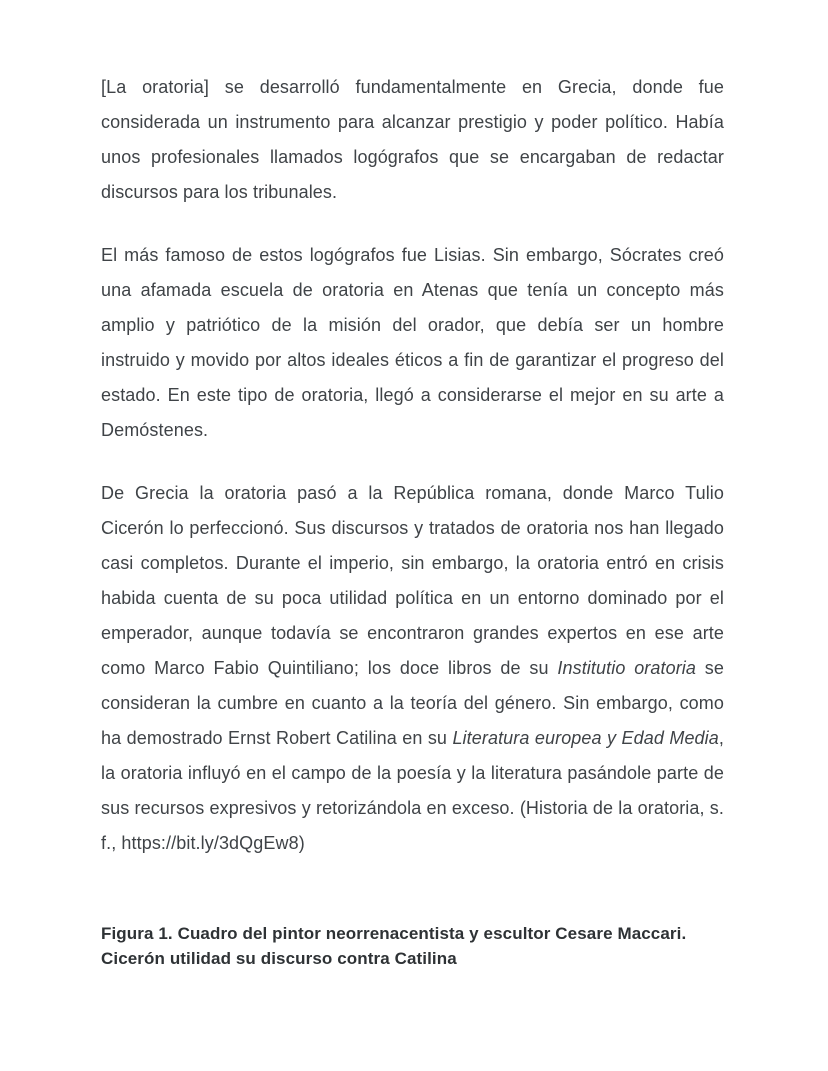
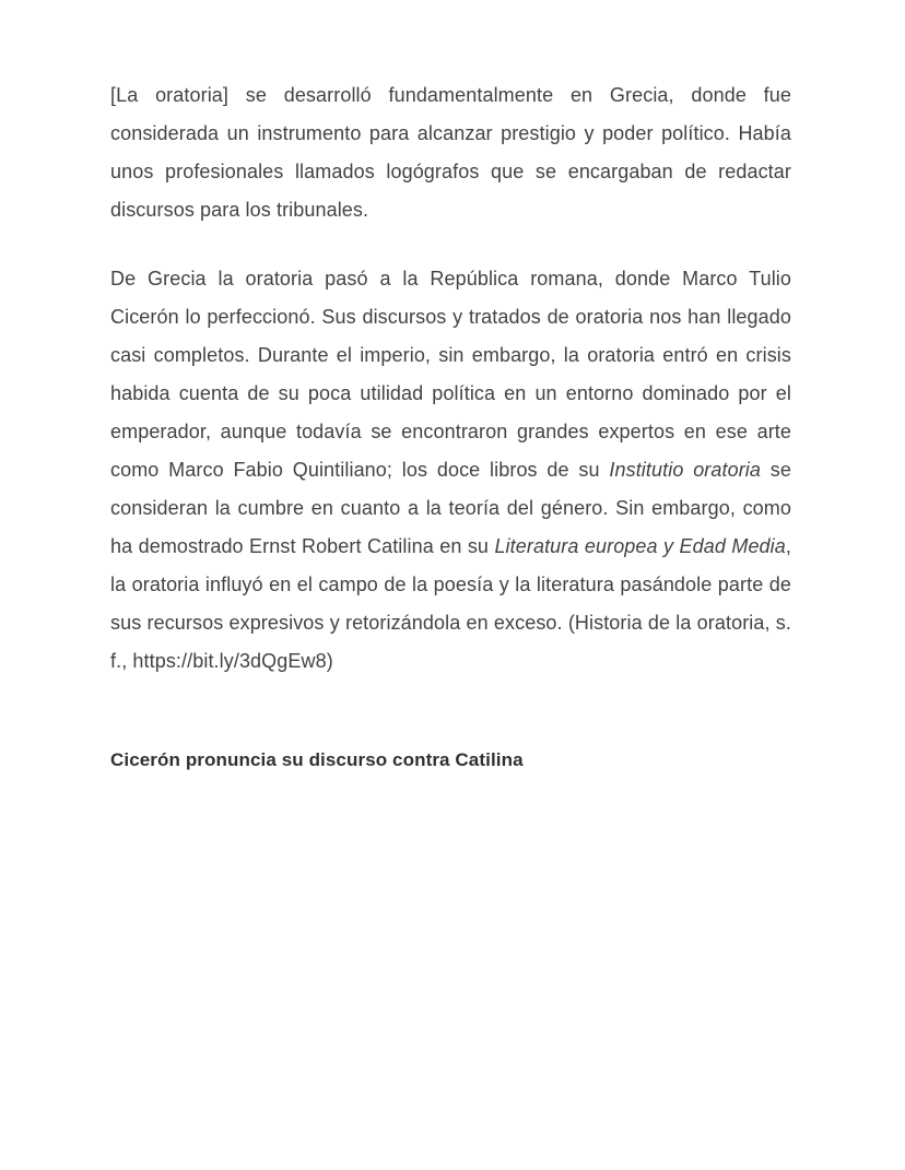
  [La oratoria] se desarrolló fundamentalmente en Grecia, donde fue considerada un instrumento para alcanzar prestigio y poder político. Había unos profesionales llamados logógrafos que se encargaban de redactar discursos para los tribunales.
- El más famoso de estos logógrafos fue Lisias. Sin embargo, Sócrates creó una afamada escuela de oratoria en Atenas que tenía un concepto más amplio y patriótico de la misión del orador, que debía ser un hombre instruido y movido por altos ideales éticos a fin de garantizar el progreso del estado. En este tipo de oratoria, llegó a considerarse el mejor en su arte a Demóstenes.
  De Grecia la oratoria pasó a la República romana, donde Marco Tulio Cicerón lo perfeccionó. Sus discursos y tratados de oratoria nos han llegado casi completos. Durante el imperio, sin embargo, la oratoria entró en crisis habida cuenta de su poca utilidad política en un entorno dominado por el emperador, aunque todavía se encontraron grandes expertos en ese arte como Marco Fabio Quintiliano; los doce libros de su Institutio oratoria se consideran la cumbre en cuanto a la teoría del género. Sin embargo, como ha demostrado Ernst Robert Catilina en su Literatura europea y Edad Media, la oratoria influyó en el campo de la poesía y la literatura pasándole parte de sus recursos expresivos y retorizándola en exceso. (Historia de la oratoria, s. f., https://bit.ly/3dQgEw8)
- Figura 1. Cuadro del pintor neorrenacentista y escultor Cesare Maccari.
- Cicerón utilidad su discurso contra Catilina
+ Cicerón pronuncia su discurso contra Catilina
